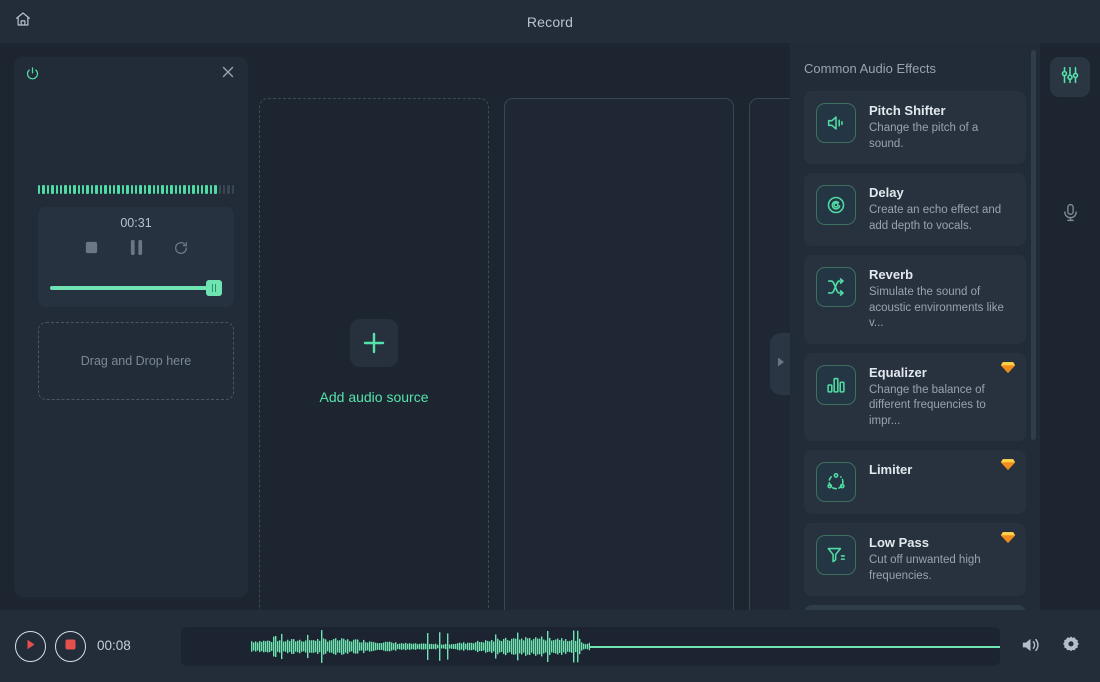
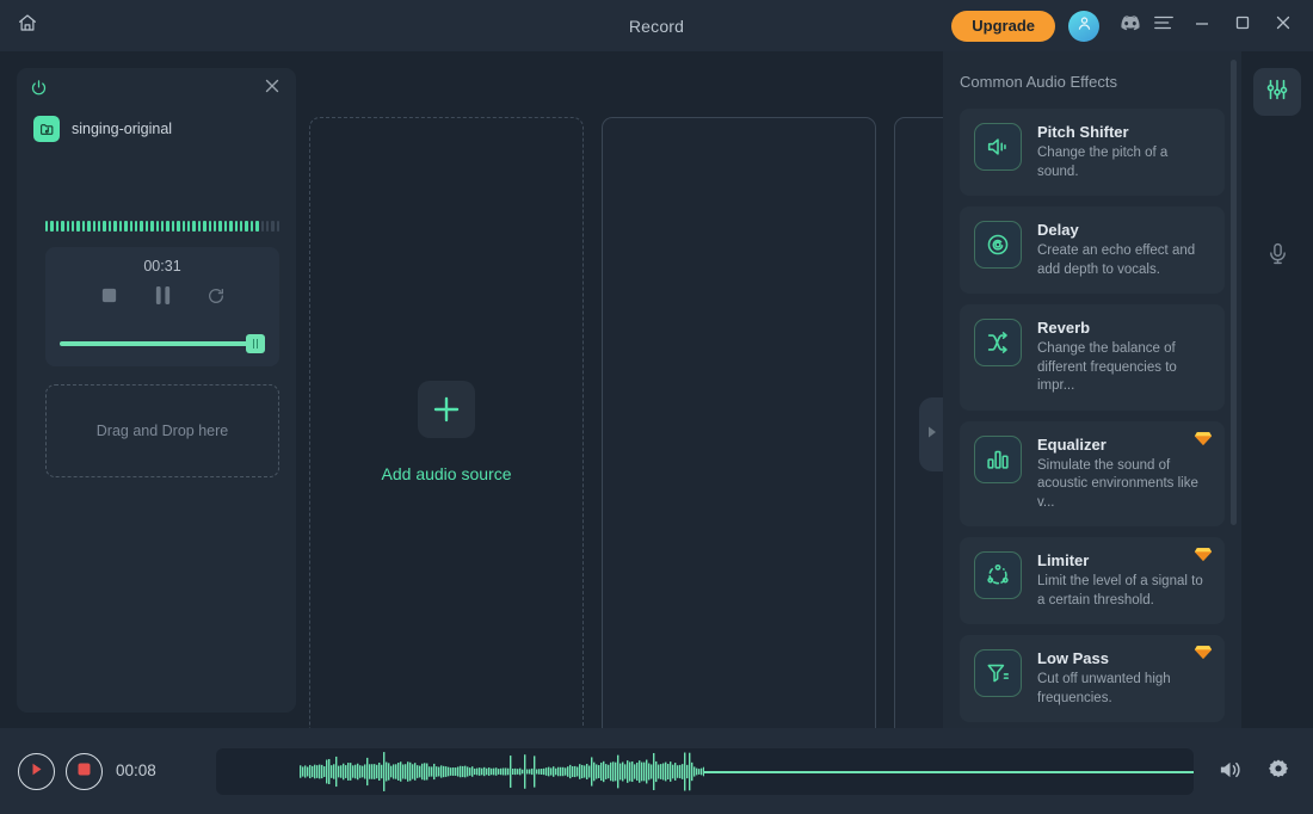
  Record
+ Upgrade
+ singing-original
  00:31
  Drag and Drop here
  Add audio source
  Common Audio Effects
  Pitch Shifter
  Change the pitch of a sound.
  Delay
  Create an echo effect and add depth to vocals.
  Reverb
- Simulate the sound of acoustic environments like v...
+ Change the balance of different frequencies to impr...
  Equalizer
- Change the balance of different frequencies to impr...
+ Simulate the sound of acoustic environments like v...
  Limiter
+ Limit the level of a signal to a certain threshold.
  Low Pass
  Cut off unwanted high frequencies.
  00:08
